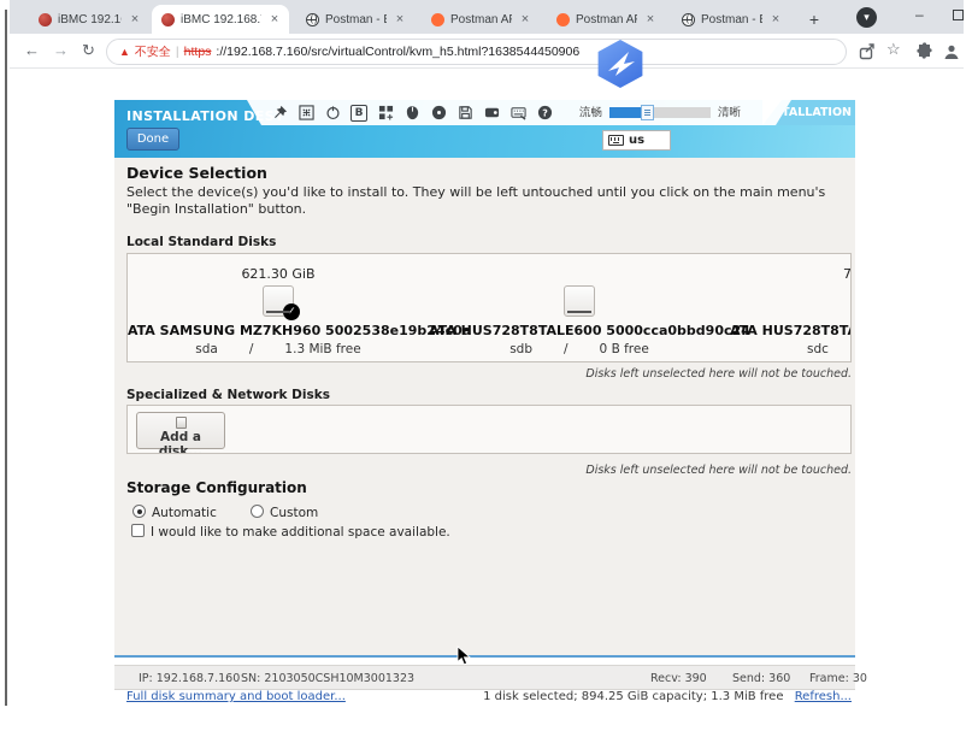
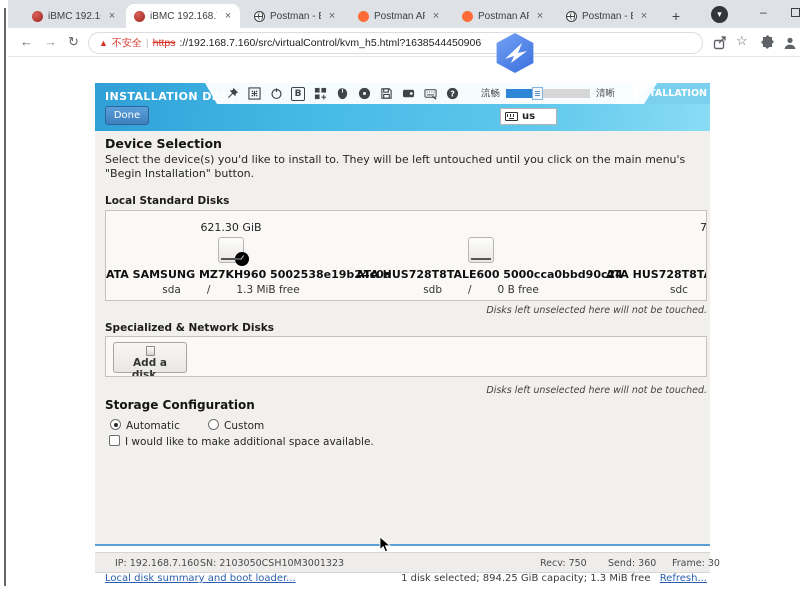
  ×
  iBMC 192.168.
  ×
  ×
  ×
  ×
  ×
  +
  ▾
  –
  ←
  →
  ↻
  ▲
  不安全
  |
  https
  ://192.168.7.160/src/virtualControl/kvm_h5.html?1638544450906
  ☆
  INSTALLATION D
  B
  ?
  流畅
  清晰
  TALLATION
  Done
  us
  Device Selection
  Select the device(s) you'd like to install to. They will be left untouched until you click on the main menu's "Begin Installation" button.
  Local Standard Disks
  621.30 GiB
  ✓
  ATA SAMSUNG MZ7KH960 5002538e19b
  sda
  /
  1.3 MiB free
  ATA HUS728T8TALE600 5000cca0bbd90c
  sdb
  /
  0 B free
  7
  ATA HUS728T8T
  sdc
  Disks left unselected here will not be touched.
  Specialized & Network Disks
  Add a disk...
  Disks left unselected here will not be touched.
  Storage Configuration
  Automatic
  Custom
  I would like to make additional space available.
- Full disk summary and boot loader...
+ Local disk summary and boot loader...
  1 disk selected; 894.25 GiB capacity; 1.3 MiB free Refresh...
  IP: 192.168.7.160
  SN: 2103050CSH10M3001323
- Recv: 390
+ Recv: 750
  Send: 360
  Frame: 30
